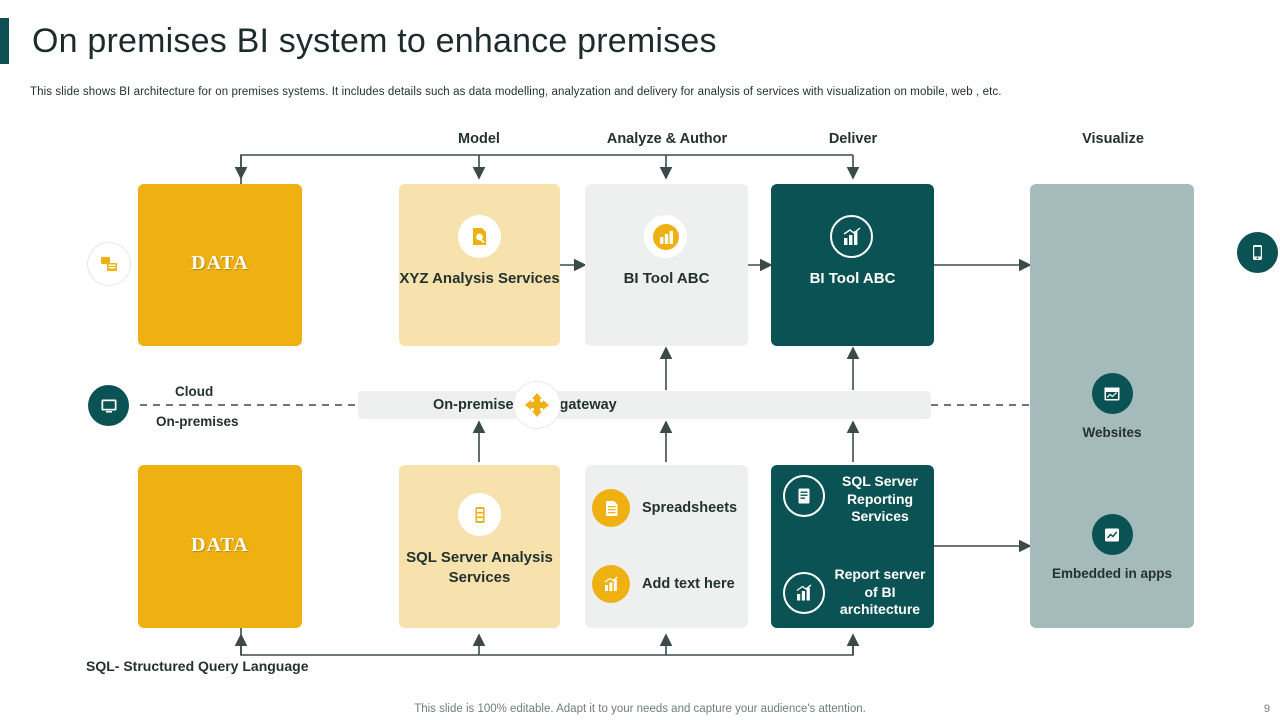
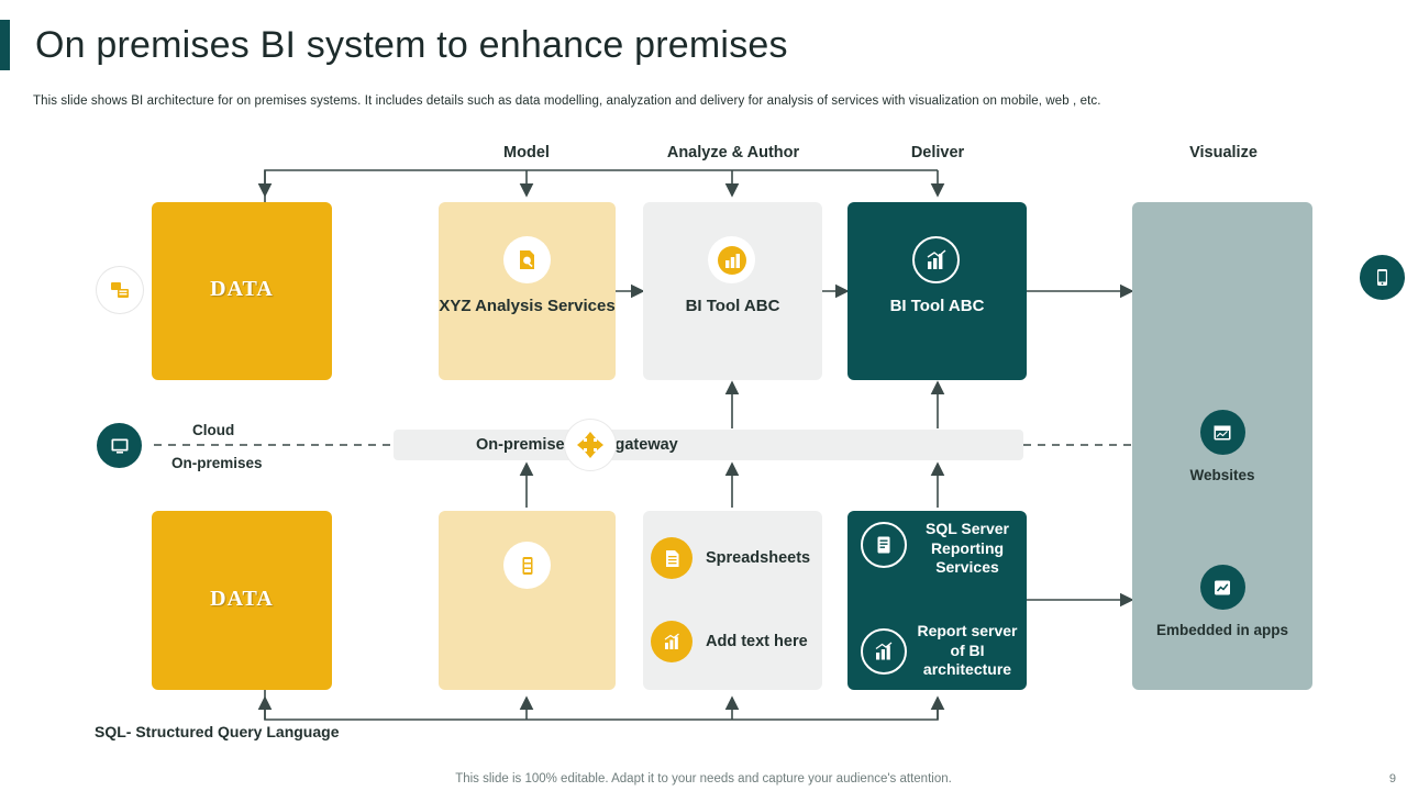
  On premises BI system to enhance premises
  This slide shows BI architecture for on premises systems. It includes details such as data modelling, analyzation and delivery for analysis of services with visualization on mobile, web , etc.
  Model
  Analyze & Author
  Deliver
  Visualize
  DATA
  XYZ Analysis Services
  BI Tool ABC
  BI Tool ABC
  Websites
  Embedded in apps
  Cloud
  On-premises
  On-premise gateway
  DATA
- SQL Server Analysis Services
  Spreadsheets
  Add text here
  SQL Server Reporting Services
  Report server of BI architecture
  SQL- Structured Query Language
  This slide is 100% editable. Adapt it to your needs and capture your audience's attention.
  9
